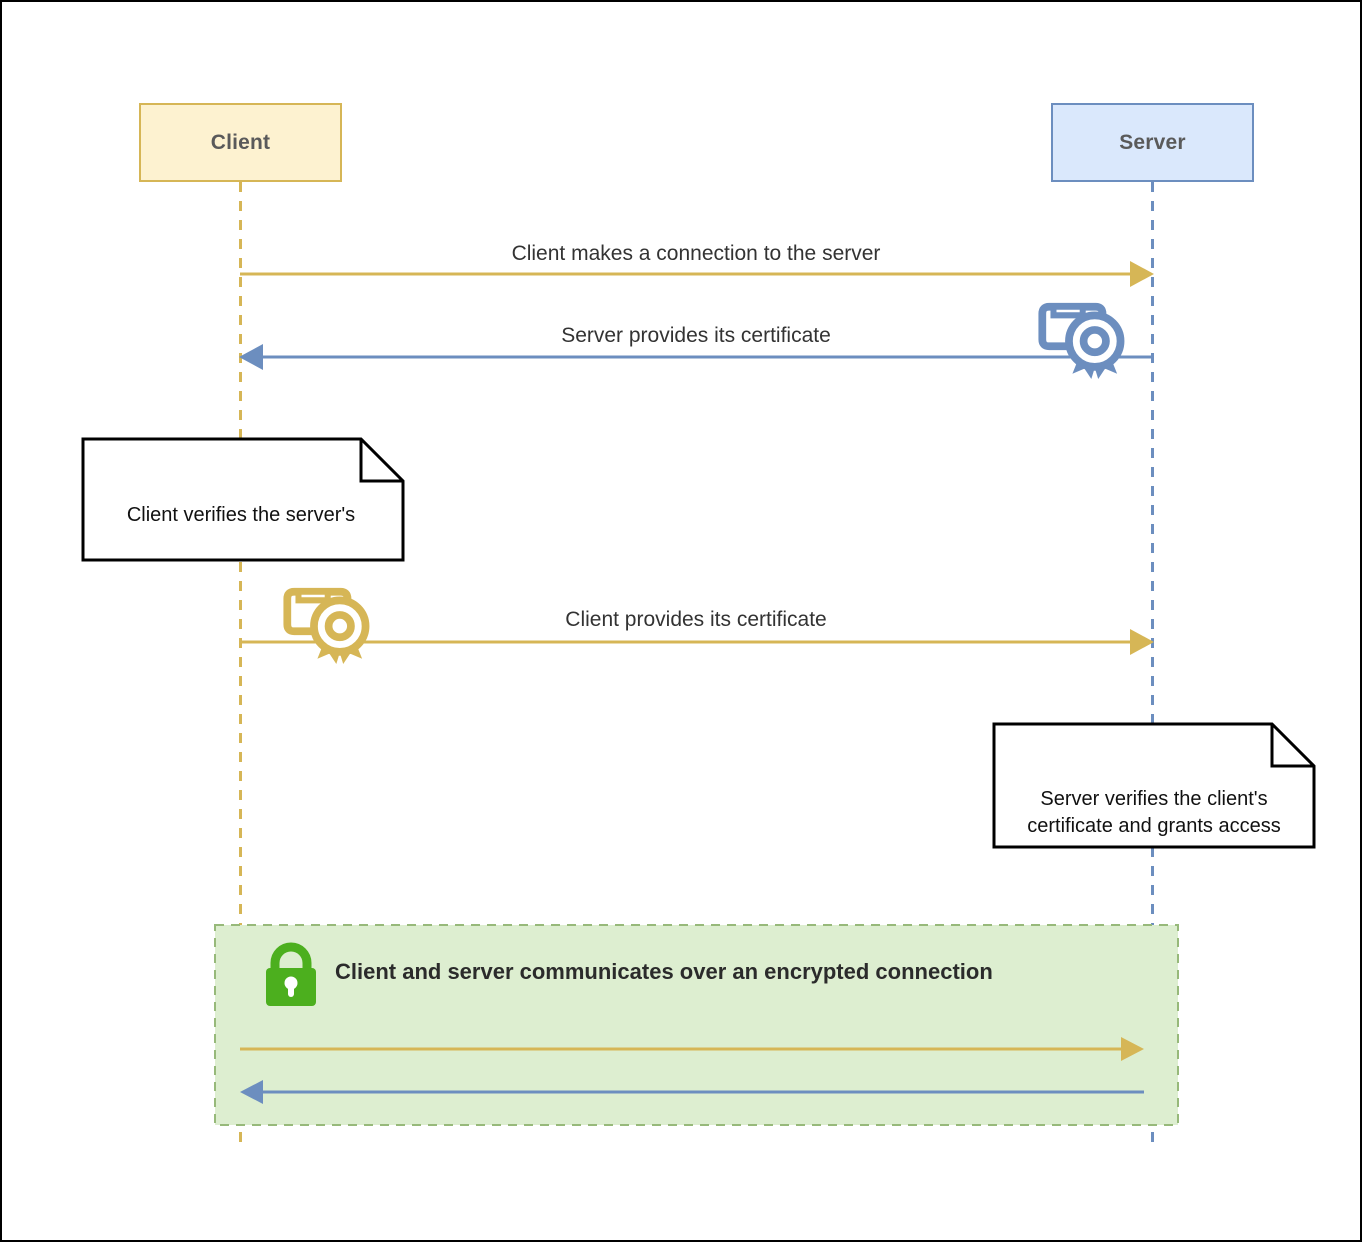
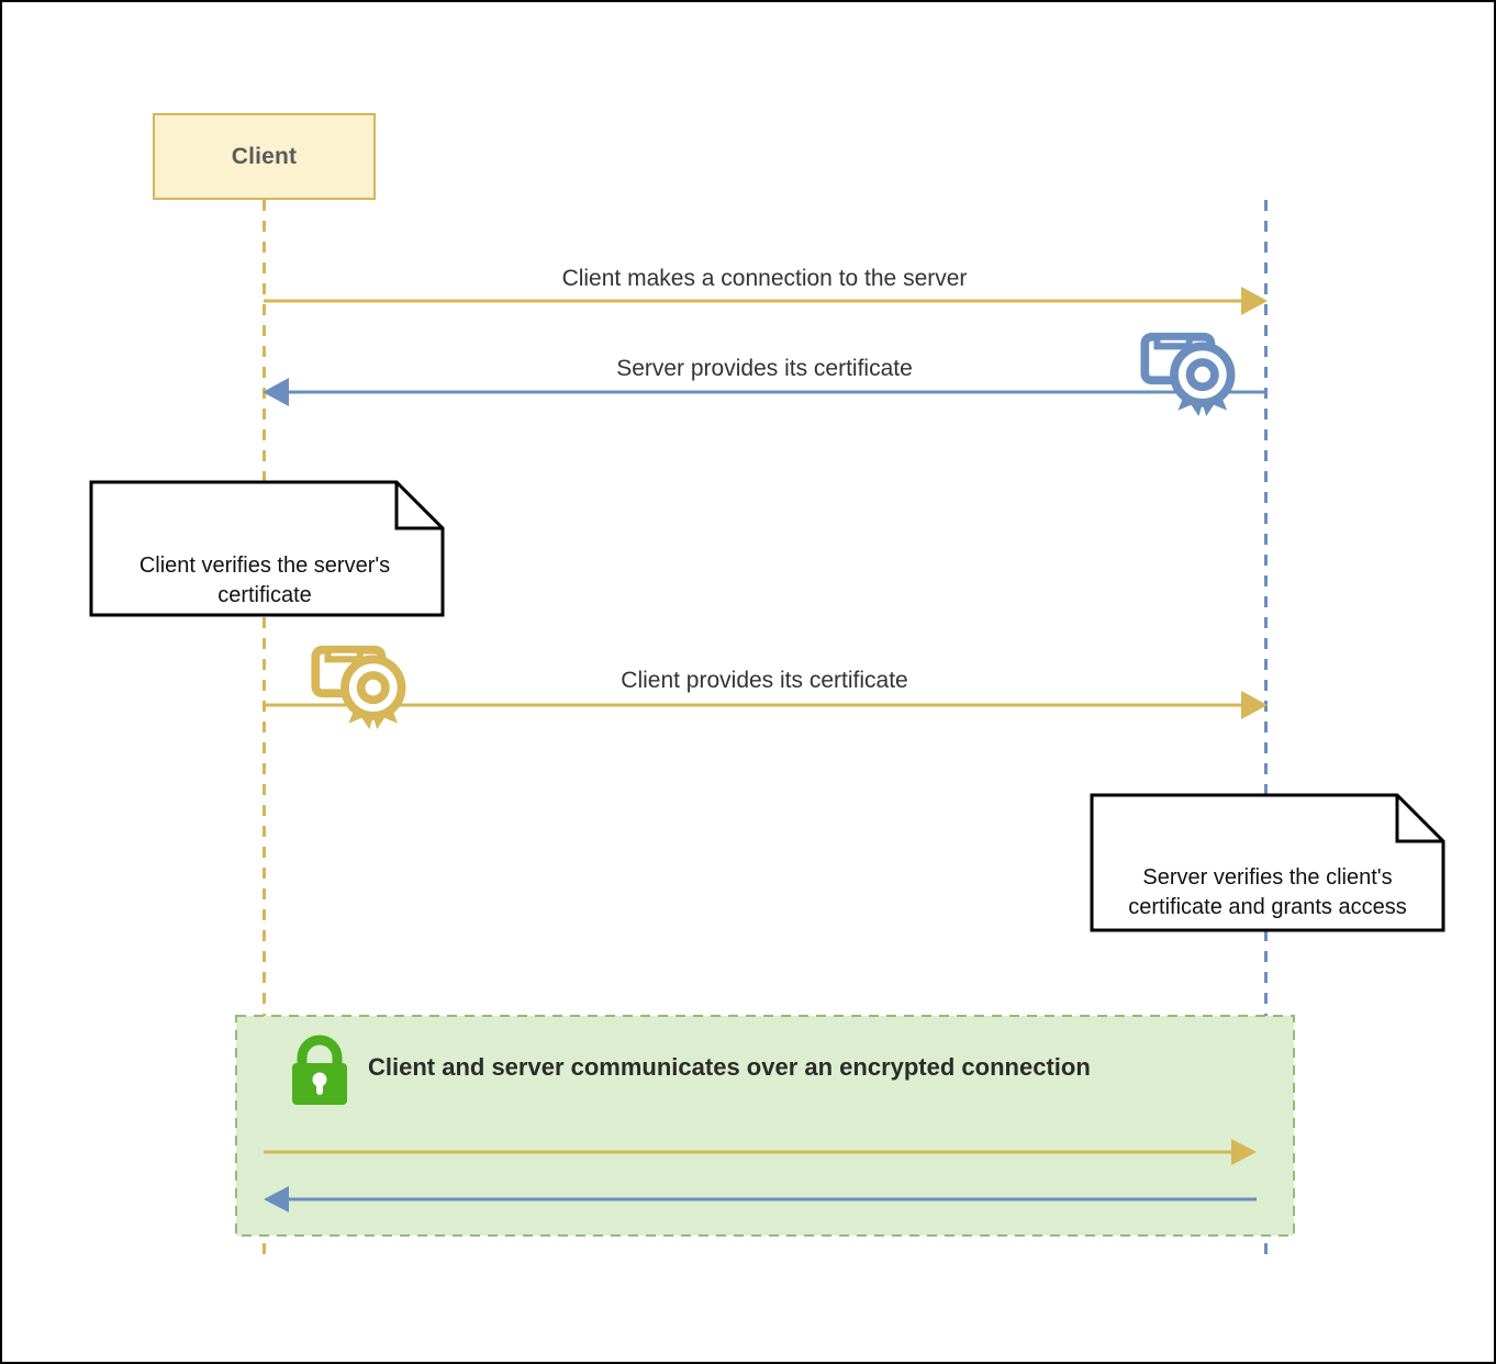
  Client
- Server
  Client makes a connection to the server
  Server provides its certificate
  Client provides its certificate
  Client verifies the server's
+ certificate
  Server verifies the client's
  certificate and grants access
  Client and server communicates over an encrypted connection
